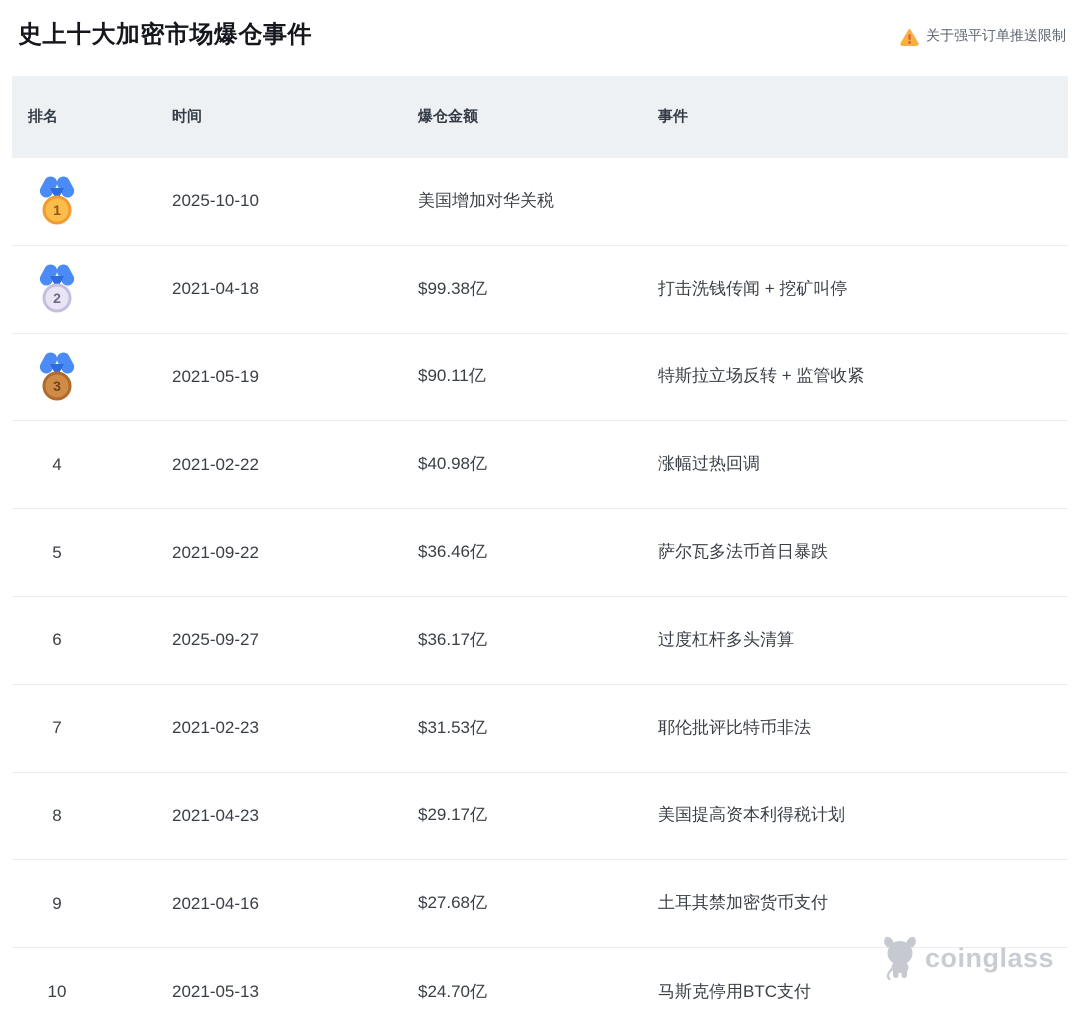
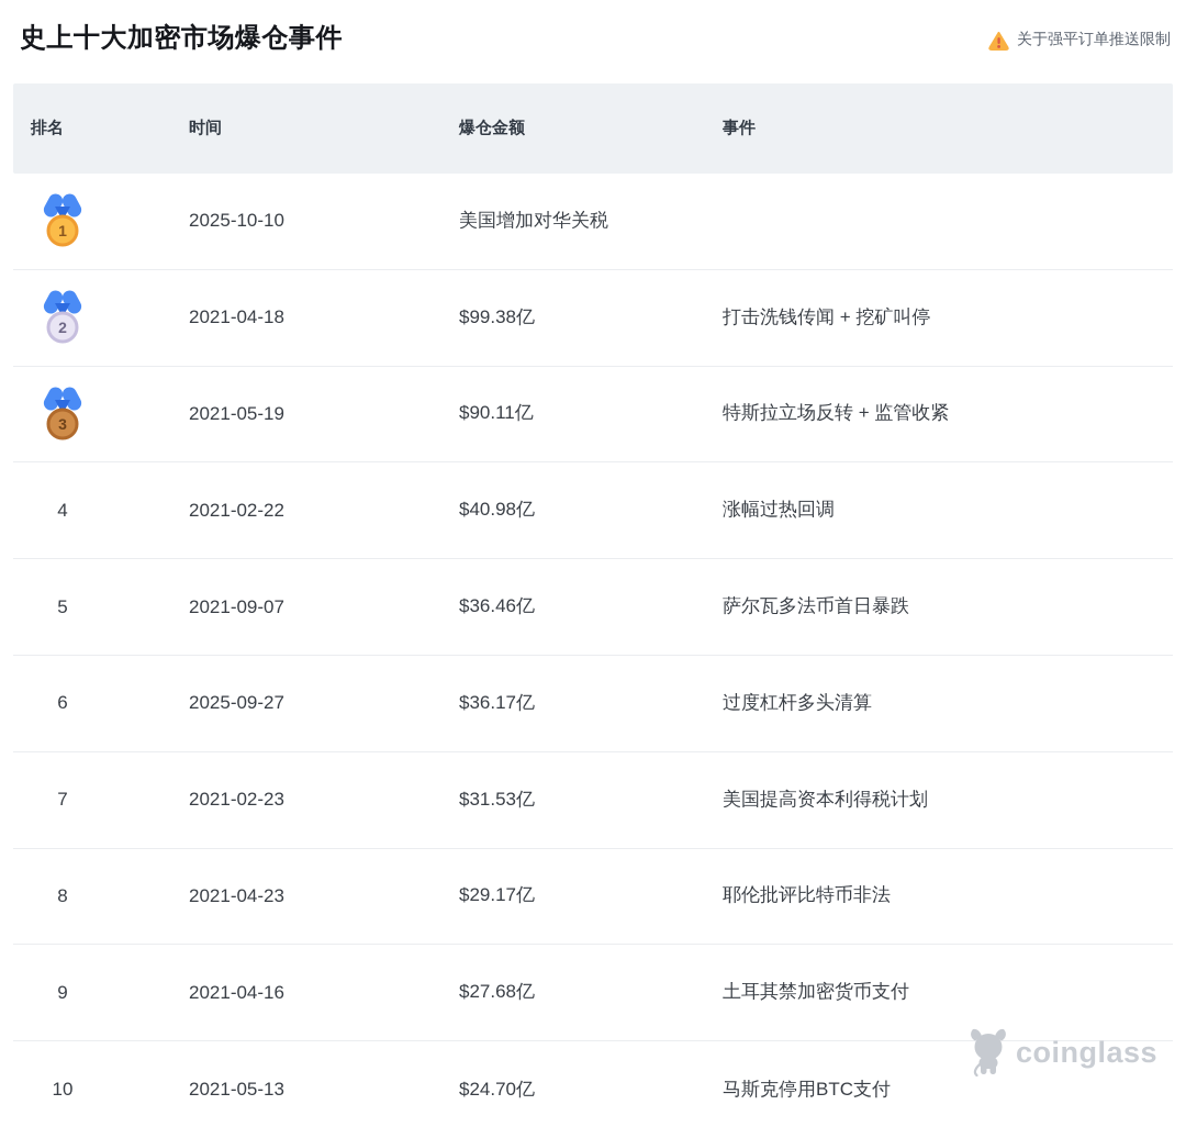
  史上十大加密市场爆仓事件
  关于强平订单推送限制
  排名
  时间
  爆仓金额
  事件
  1
  2025-10-10
  美国增加对华关税
  2
  2021-04-18
  $99.38亿
  打击洗钱传闻 + 挖矿叫停
  3
  2021-05-19
  $90.11亿
  特斯拉立场反转 + 监管收紧
  4
  2021-02-22
  $40.98亿
  涨幅过热回调
  5
- 2021-09-22
+ 2021-09-07
  $36.46亿
  萨尔瓦多法币首日暴跌
  6
  2025-09-27
  $36.17亿
  过度杠杆多头清算
  7
  2021-02-23
  $31.53亿
- 耶伦批评比特币非法
+ 美国提高资本利得税计划
  8
  2021-04-23
  $29.17亿
- 美国提高资本利得税计划
+ 耶伦批评比特币非法
  9
  2021-04-16
  $27.68亿
  土耳其禁加密货币支付
  10
  2021-05-13
  $24.70亿
  马斯克停用BTC支付
  coinglass
